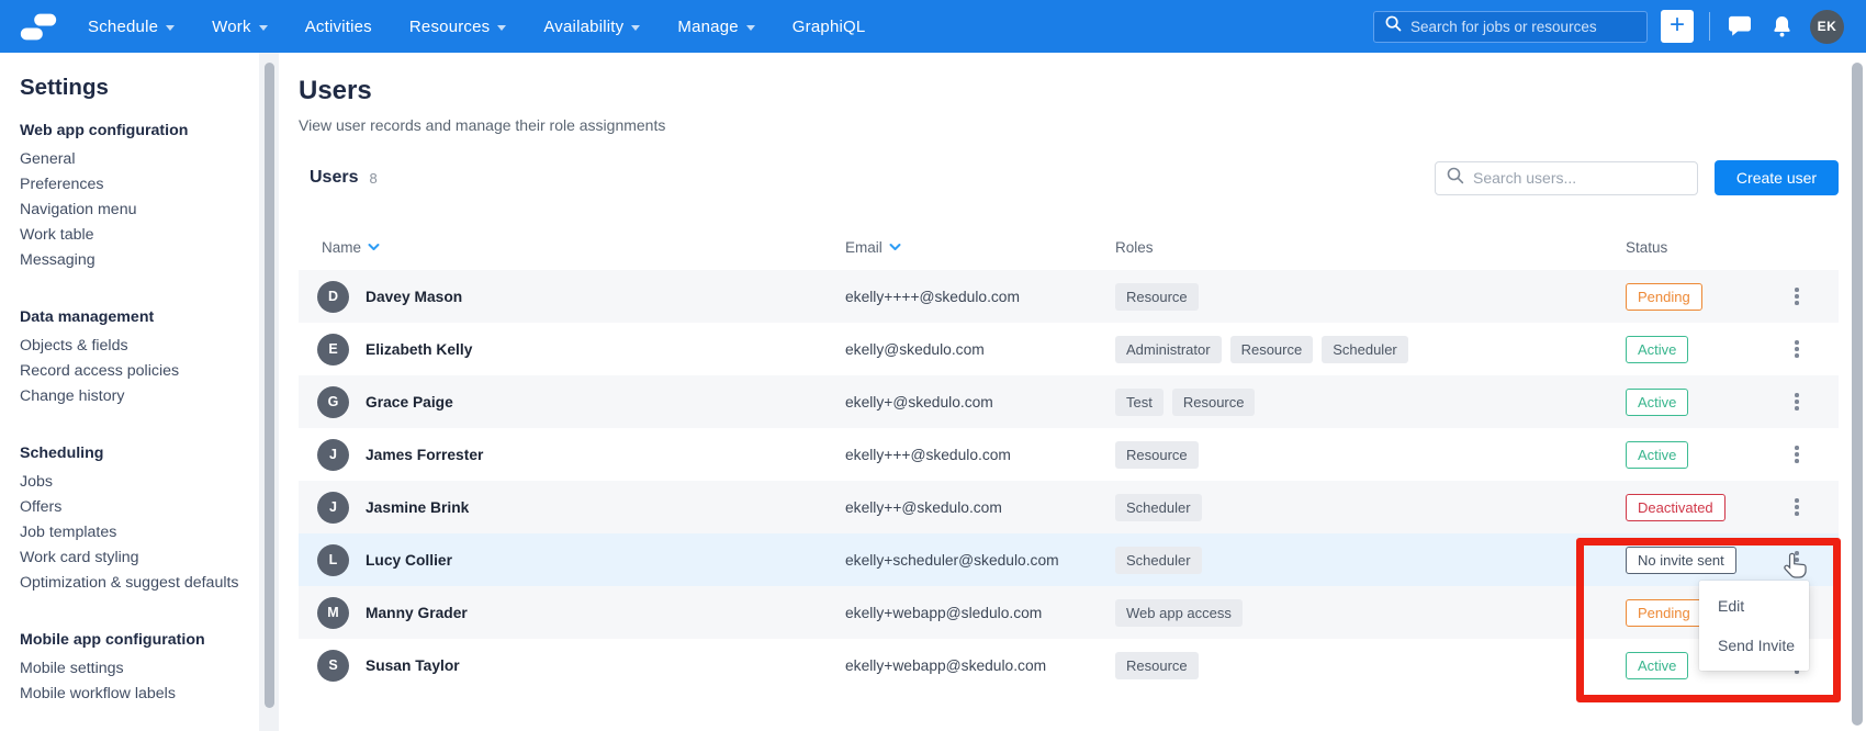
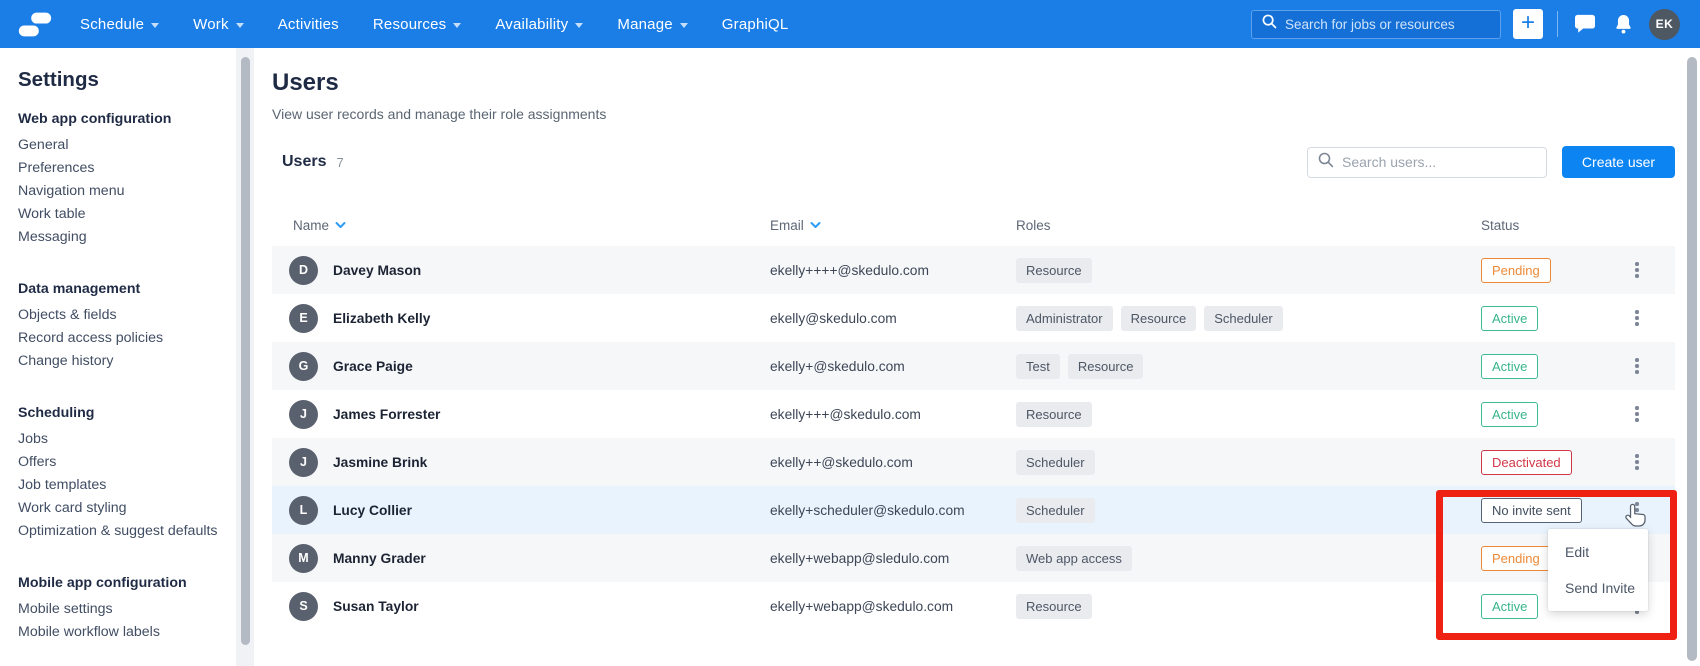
  Schedule
  Work
  Activities
  Resources
  Availability
  Manage
  GraphiQL
  Search for jobs or resources
  +
  EK
  Settings
  Web app configuration
  General
  Preferences
  Navigation menu
  Work table
  Messaging
  Data management
  Objects & fields
  Record access policies
  Change history
  Scheduling
  Jobs
  Offers
  Job templates
  Work card styling
  Optimization & suggest defaults
  Mobile app configuration
  Mobile settings
  Mobile workflow labels
  Users
  View user records and manage their role assignments
  Users
- 8
+ 7
  Search users...
  Create user
  Name
  Email
  Roles
  Status
  D
  Davey Mason
  ekelly++++@skedulo.com
  Resource
  Pending
  E
  Elizabeth Kelly
  ekelly@skedulo.com
  Administrator
  Resource
  Scheduler
  Active
  G
  Grace Paige
  ekelly+@skedulo.com
  Test
  Resource
  Active
  J
  James Forrester
  ekelly+++@skedulo.com
  Resource
  Active
  J
  Jasmine Brink
  ekelly++@skedulo.com
  Scheduler
  Deactivated
  L
  Lucy Collier
  ekelly+scheduler@skedulo.com
  Scheduler
  No invite sent
  M
  Manny Grader
  ekelly+webapp@sledulo.com
  Web app access
  Pending
  S
  Susan Taylor
  ekelly+webapp@skedulo.com
  Resource
  Active
  Edit
  Send Invite
